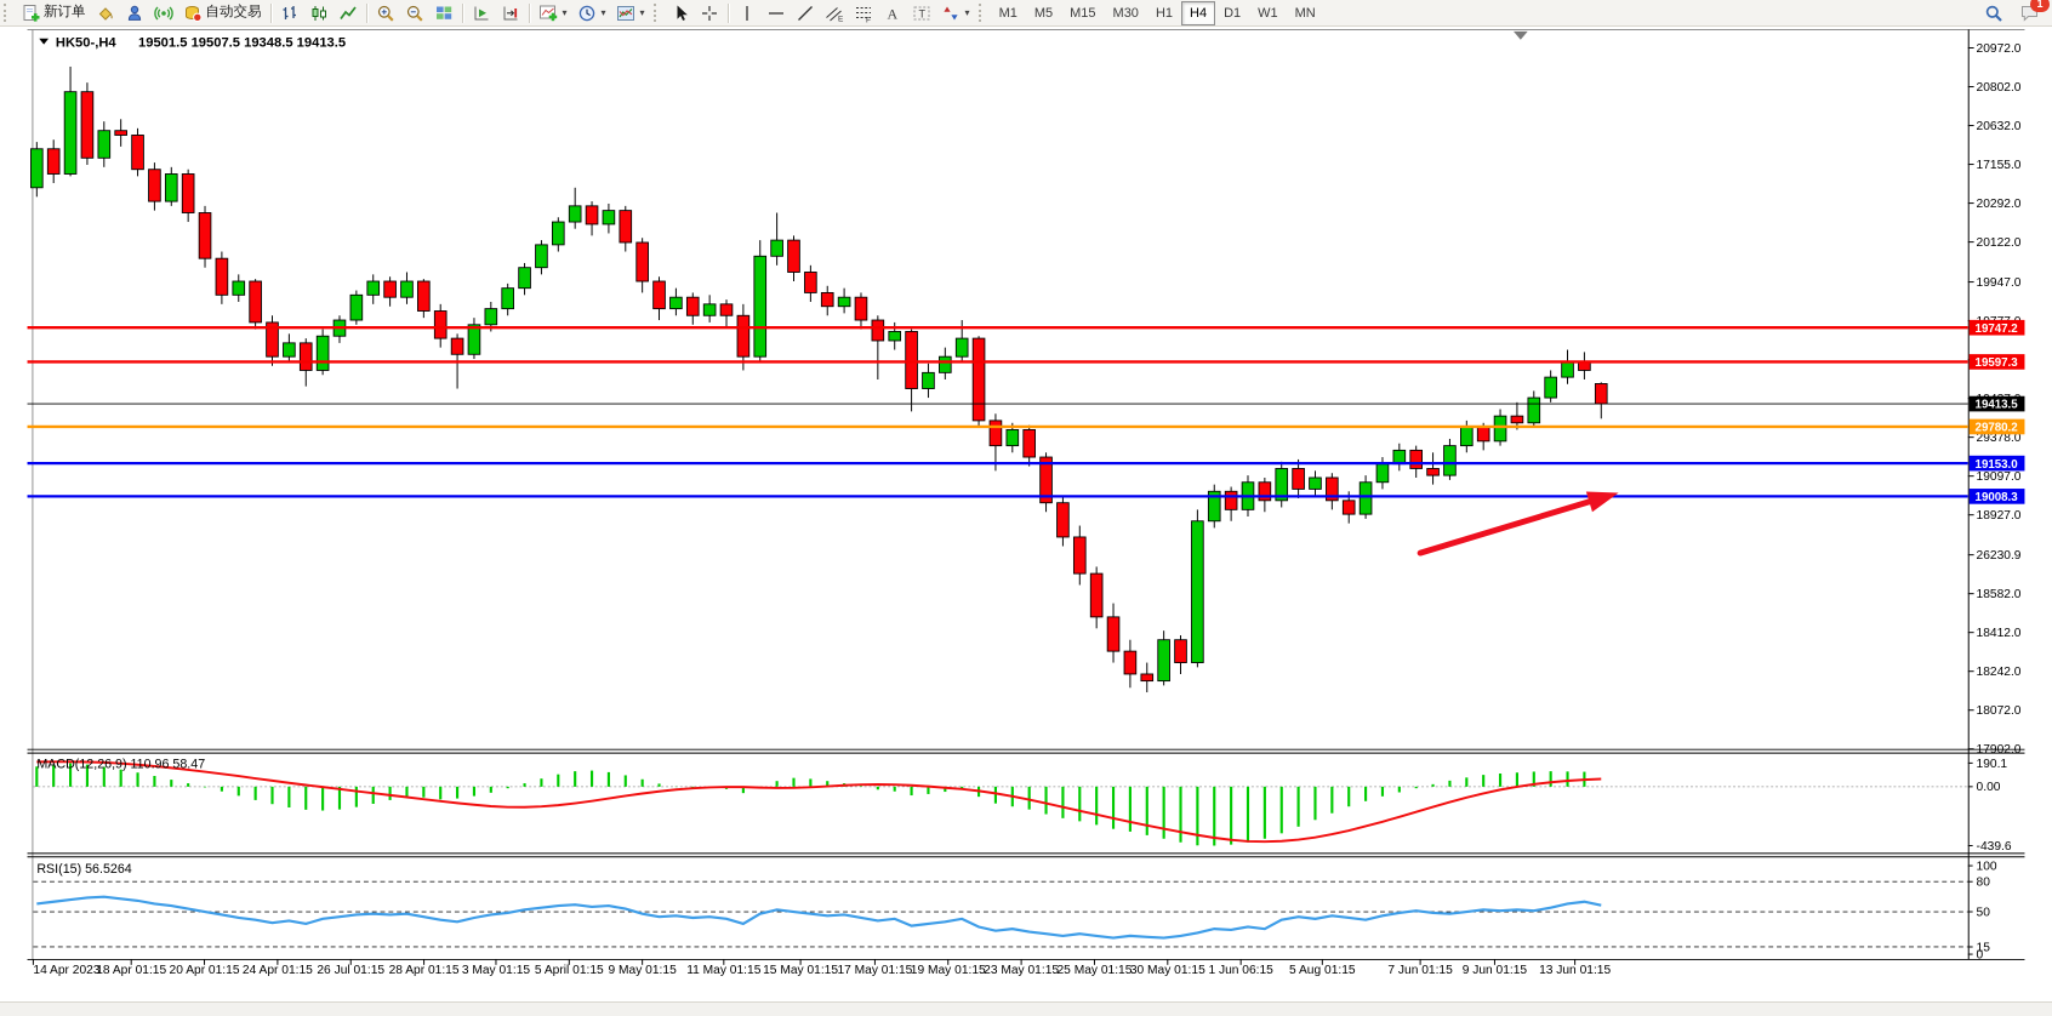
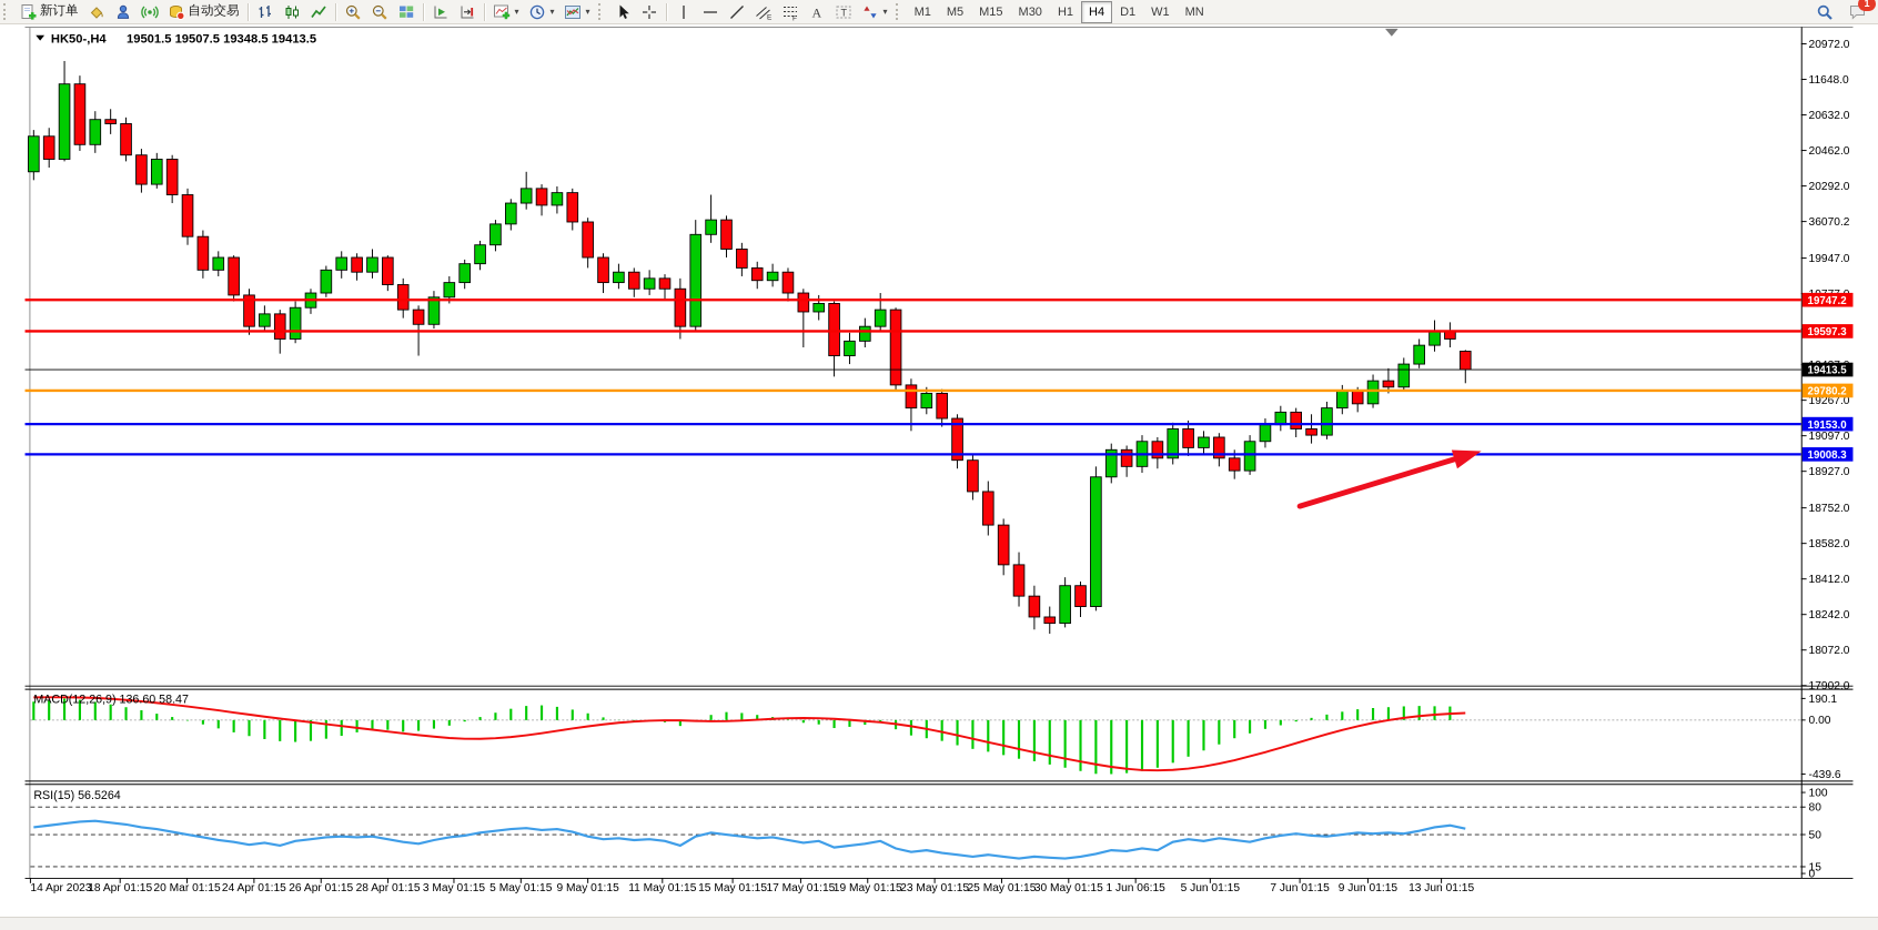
  新订单
  自动交易
  ▾
  ▾
  ▾
  A
  T
  ▾
  M1
  M5
  M15
  M30
  H1
  H4
  D1
  W1
  MN
  1
  20972.0
- 20802.0
+ 11648.0
  20632.0
- 17155.0
+ 20462.0
  20292.0
- 20122.0
+ 36070.2
  19947.0
- 29378.0
+ 19267.0
  19097.0
  18927.0
- 26230.9
+ 18752.0
  18582.0
  18412.0
  18242.0
  18072.0
  17902.0
  190.1
  0.00
  -439.6
  100
  80
  50
  15
  0
  14 Apr 2023
  18 Apr 01:15
- 20 Apr 01:15
+ 20 Mar 01:15
  24 Apr 01:15
- 26 Jul 01:15
+ 26 Apr 01:15
  28 Apr 01:15
  3 May 01:15
- 5 April 01:15
+ 5 May 01:15
  9 May 01:15
  11 May 01:15
  15 May 01:15
  17 May 01:15
  19 May 01:15
  23 May 01:15
  25 May 01:15
  30 May 01:15
  1 Jun 06:15
- 5 Aug 01:15
+ 5 Jun 01:15
  7 Jun 01:15
  9 Jun 01:15
  13 Jun 01:15
  19747.2
  19597.3
  19413.5
  29780.2
  19153.0
  19008.3
  HK50-,H4
  19501.5 19507.5 19348.5 19413.5
- MACD(12,26,9) 110.96 58.47
+ MACD(12,26,9) 136.60 58.47
  RSI(15) 56.5264
